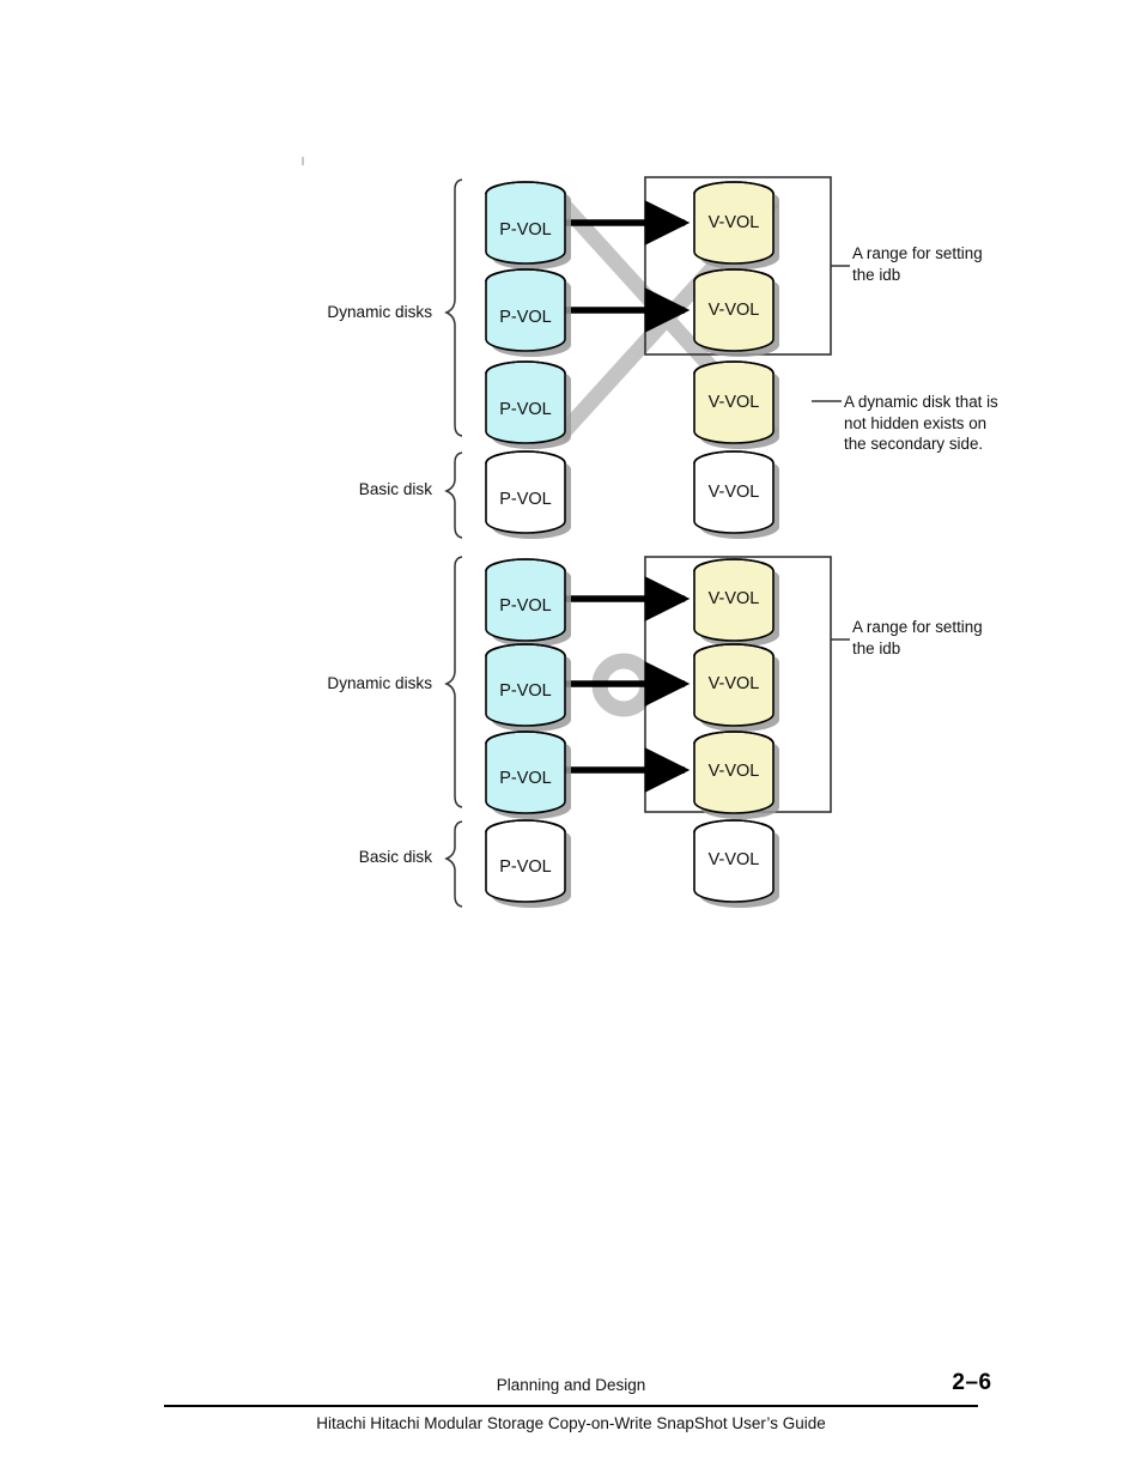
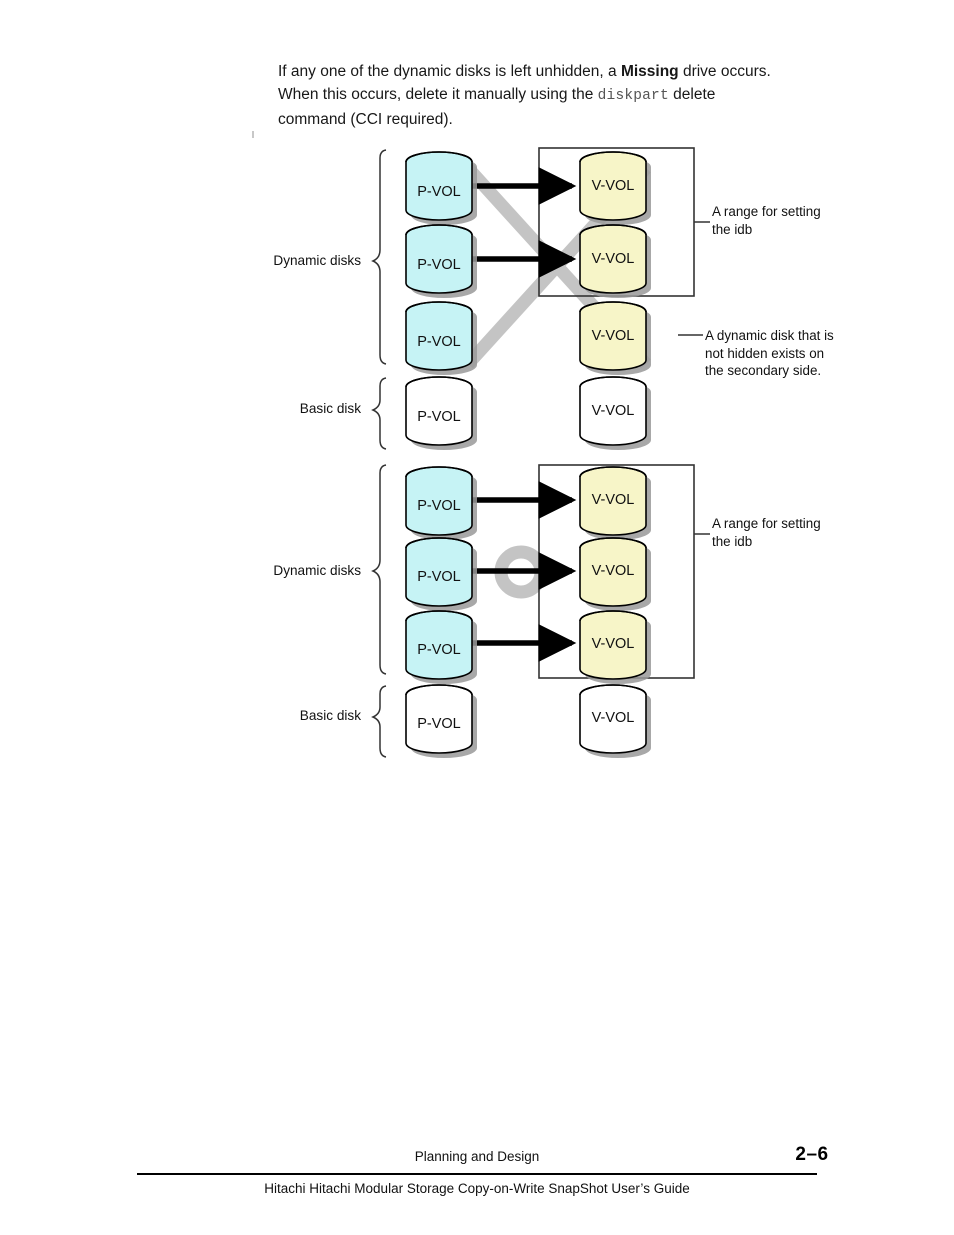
+ If any one of the dynamic disks is left unhidden, a Missing drive occurs.
+ When this occurs, delete it manually using the diskpart delete
+ command (CCI required).
  P-VOL
  P-VOL
  P-VOL
  P-VOL
  V-VOL
  V-VOL
  V-VOL
  V-VOL
  P-VOL
  P-VOL
  P-VOL
  P-VOL
  V-VOL
  V-VOL
  V-VOL
  V-VOL
  Dynamic disks
  Basic disk
  Dynamic disks
  Basic disk
  A range for setting
  the idb
  A dynamic disk that is
  not hidden exists on
  the secondary side.
  A range for setting
  the idb
  Planning and Design
  2–6
  Hitachi Hitachi Modular Storage Copy-on-Write SnapShot User’s Guide
